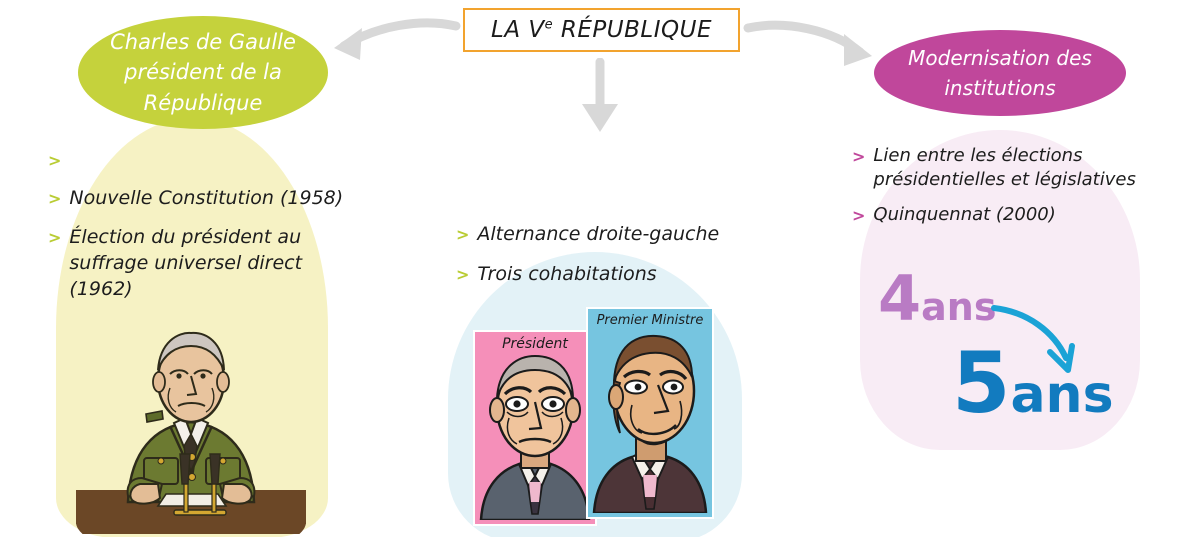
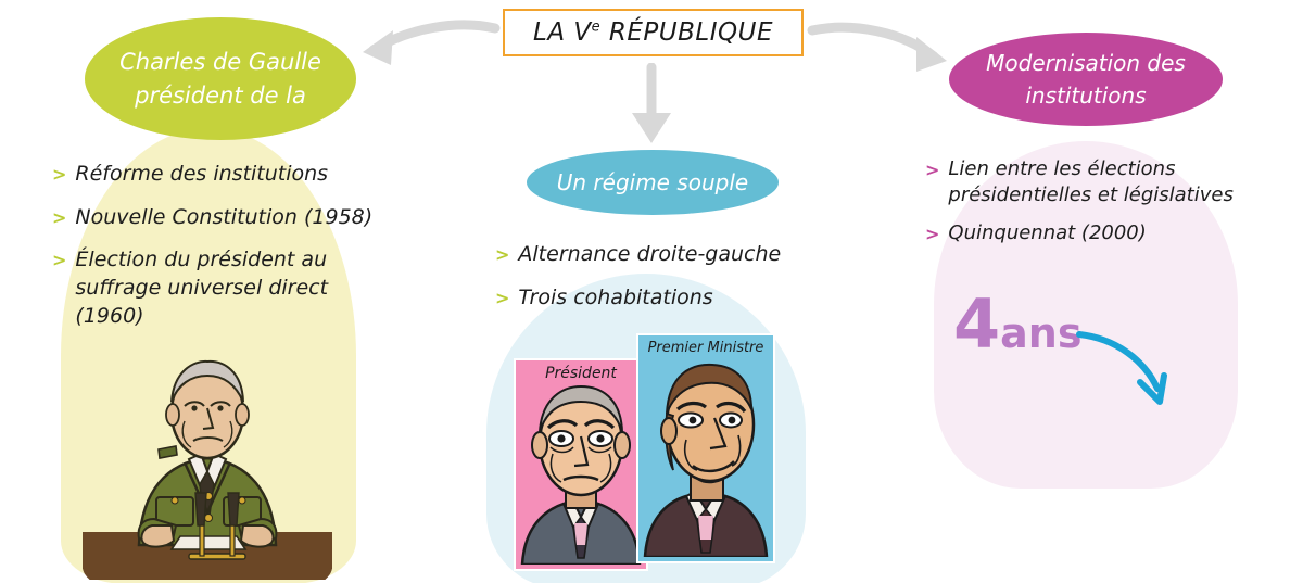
  LA Ve RÉPUBLIQUE
  Charles de Gaulle
  président de la
- République
  >
+ Réforme des institutions
  >
  Nouvelle Constitution (1958)
  >
- Élection du président au suffrage universel direct (1962)
+ Élection du président au suffrage universel direct (1960)
+ Un régime souple
  >
  Alternance droite-gauche
  >
  Trois cohabitations
  Président
  Premier Ministre
  Modernisation des
  institutions
  >
  Lien entre les élections présidentielles et législatives
  >
  Quinquennat (2000)
  4ans
- 5ans
